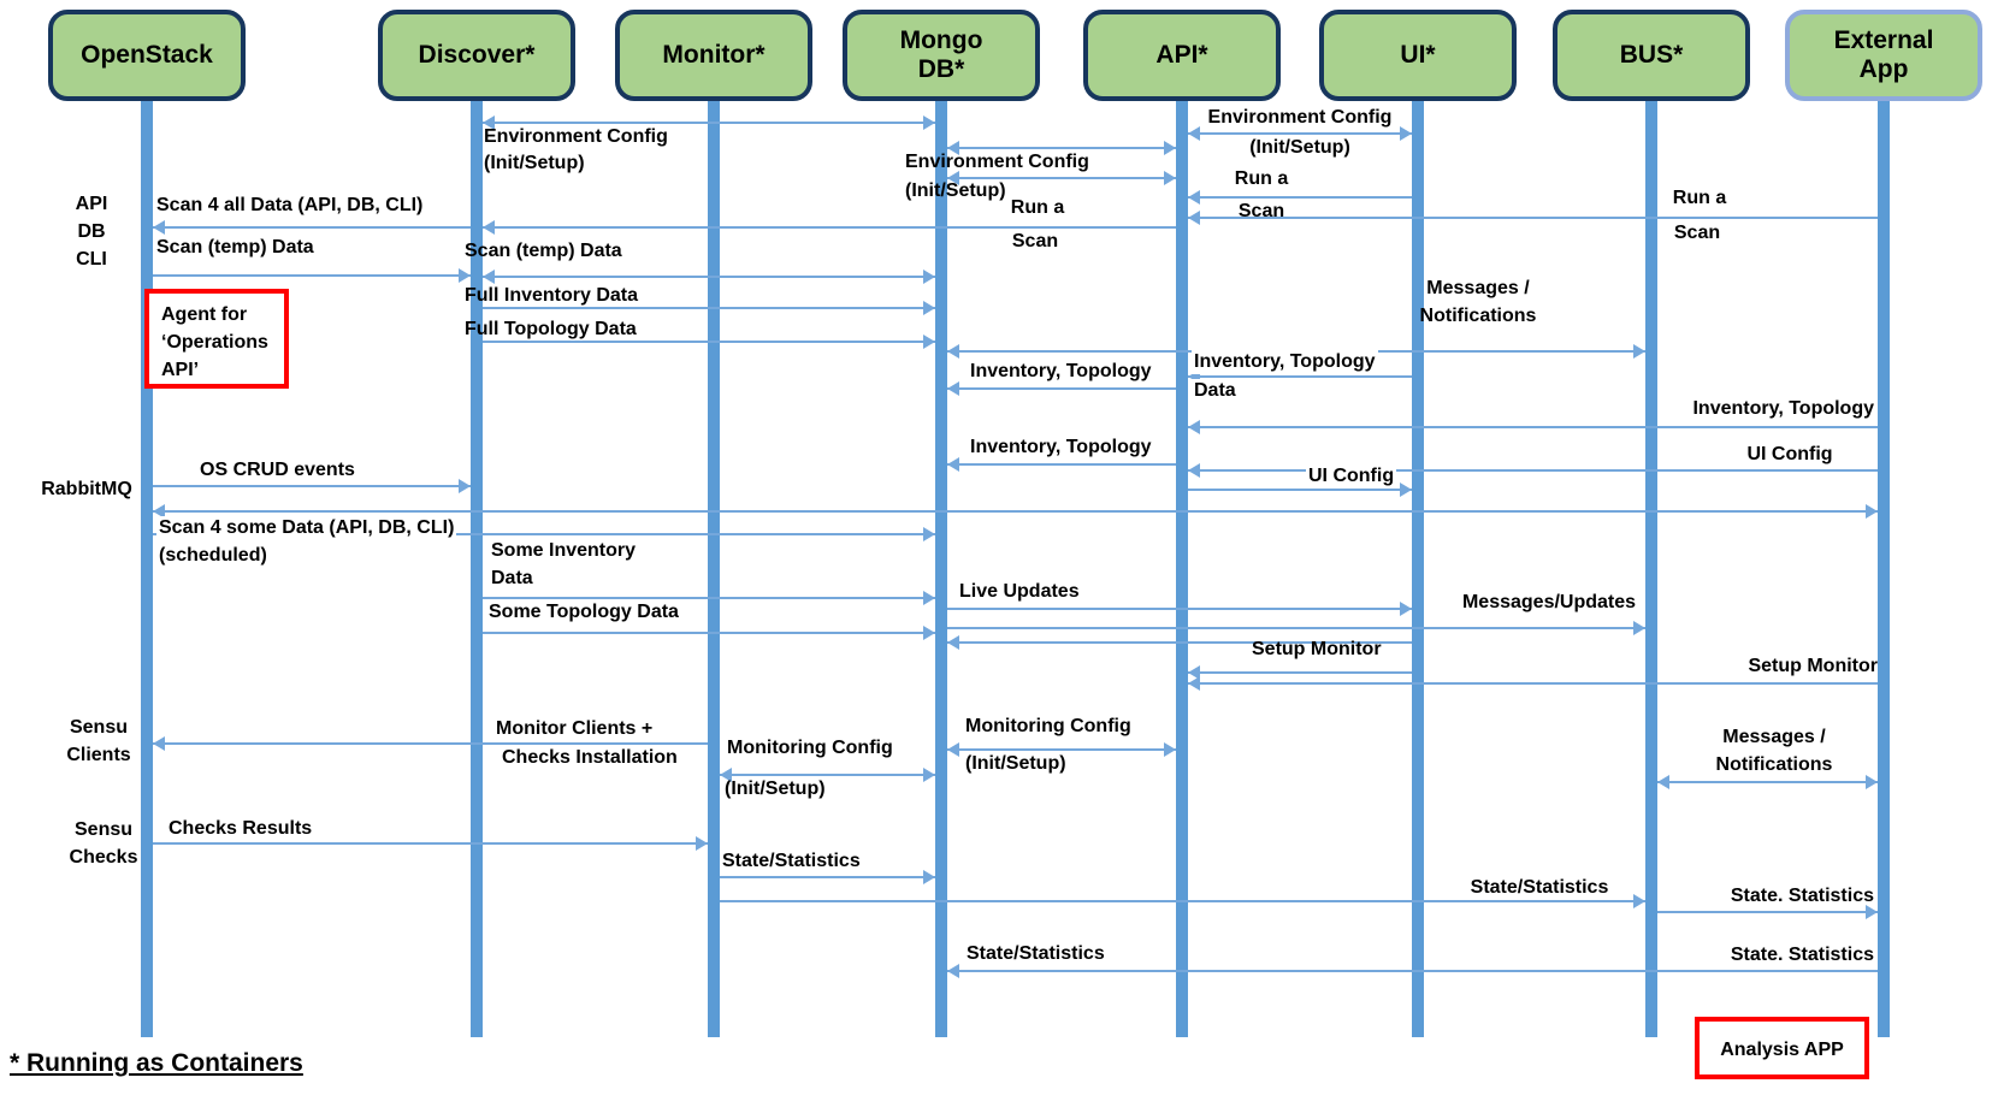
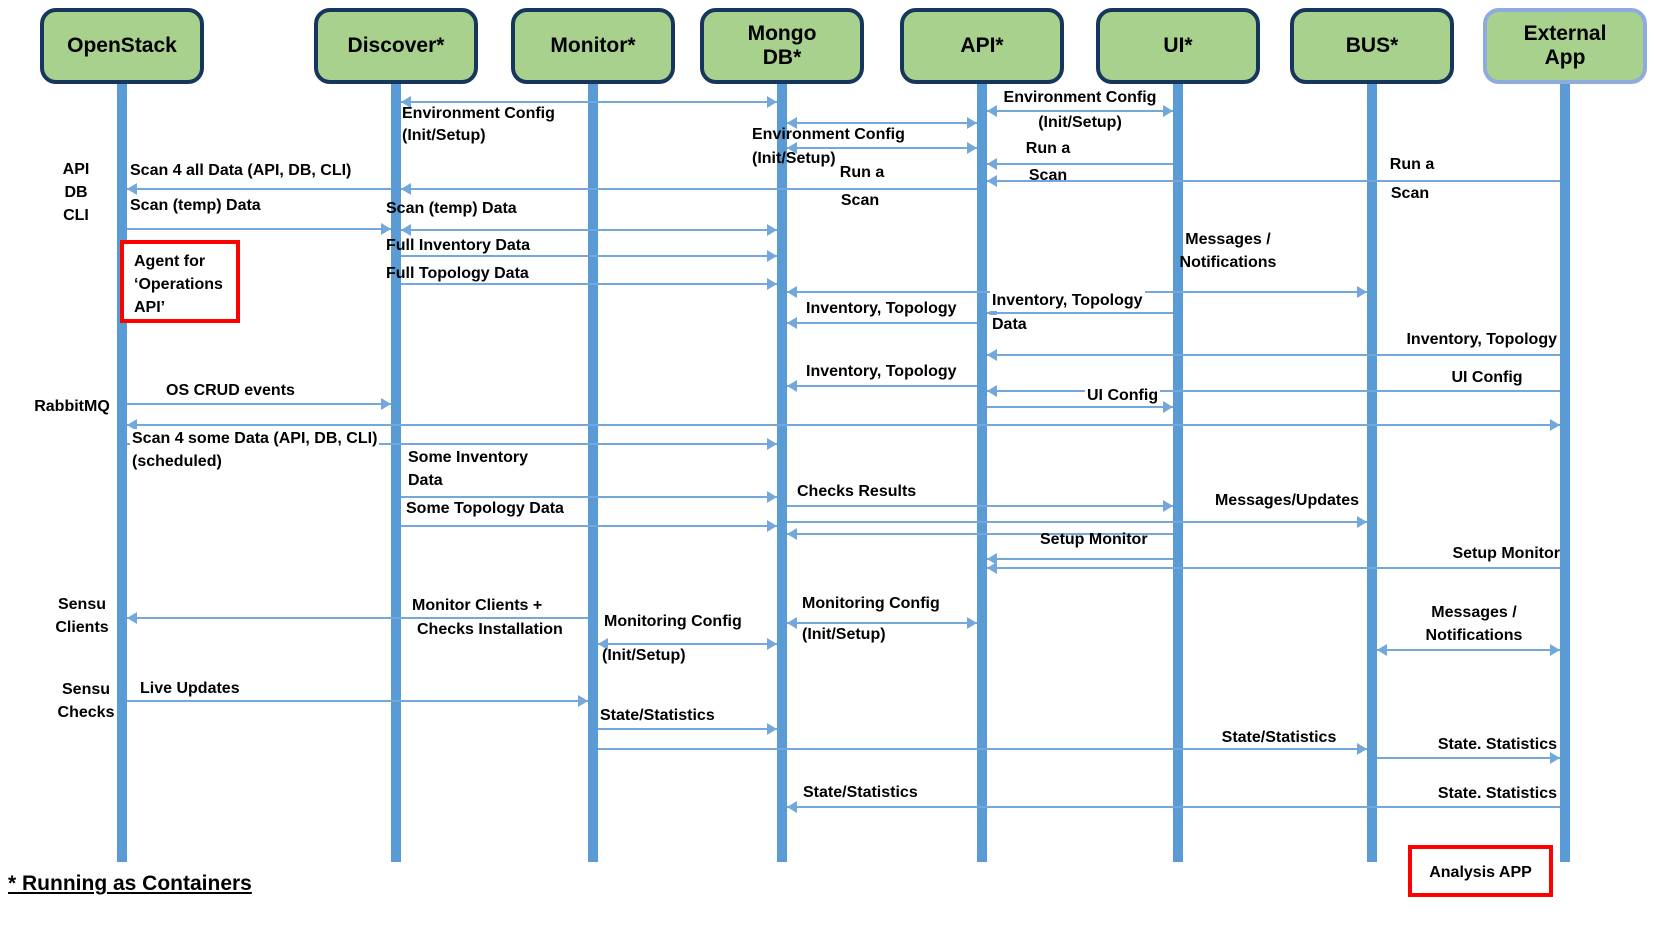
  Environment Config
  (Init/Setup)
  Environment Config
  (Init/Setup)
  Environment Config
  (Init/Setup)
  Run a
  Scan
  Run a
  Scan
  Run a
  Scan
  Scan 4 all Data (API, DB, CLI)
  Scan (temp) Data
  Scan (temp) Data
  Full Inventory Data
  Full Topology Data
  Messages /
  Notifications
  Inventory, Topology
  Inventory, Topology
  Data
  Inventory, Topology
  Inventory, Topology
  UI Config
  UI Config
  OS CRUD events
  Scan 4 some Data (API, DB, CLI)
  (scheduled)
  Some Inventory
  Data
  Some Topology Data
- Live Updates
+ Checks Results
  Messages/Updates
  Setup Monitor
  Setup Monitor
  Monitoring Config
  (Init/Setup)
  Monitoring Config
  (Init/Setup)
  Monitor Clients +
  Checks Installation
- Checks Results
+ Live Updates
  State/Statistics
  State/Statistics
  State. Statistics
  State. Statistics
  State/Statistics
  Messages /
  Notifications
  OpenStack
  Discover*
  Monitor*
  Mongo
  DB*
  API*
  UI*
  BUS*
  External
  App
  API
  DB
  CLI
  RabbitMQ
  Sensu
  Clients
  Sensu
  Checks
  Agent for
  ‘Operations
  API’
  Analysis APP
  * Running as Containers
